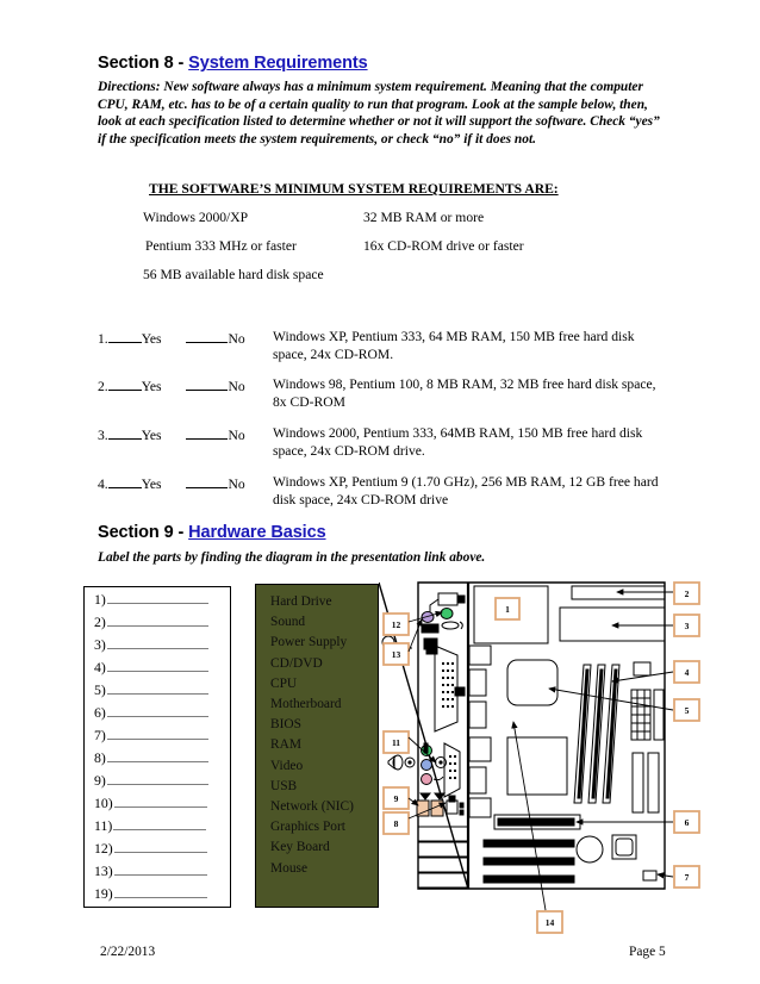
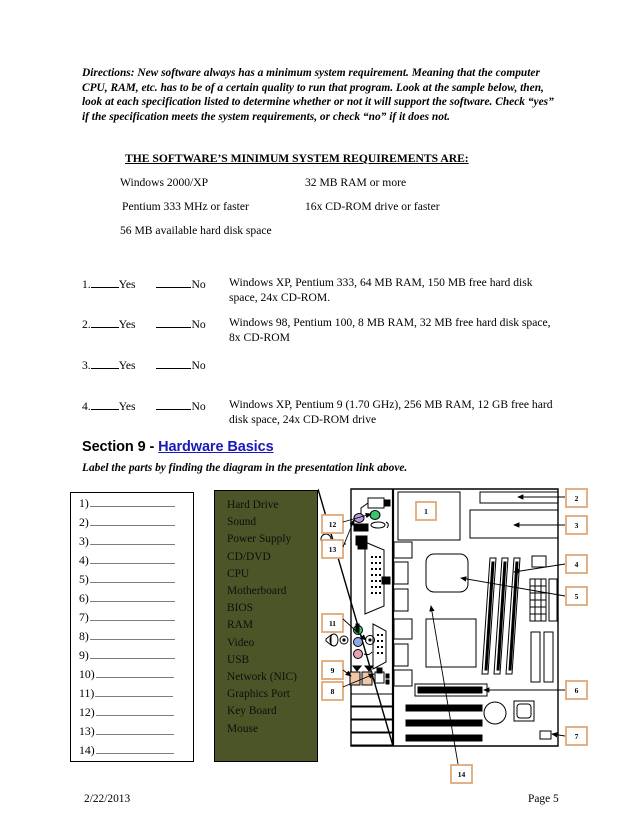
- Section 8 - System Requirements
  Directions: New software always has a minimum system requirement. Meaning that the computer CPU, RAM, etc. has to be of a certain quality to run that program. Look at the sample below, then, look at each specification listed to determine whether or not it will support the software. Check “yes” if the specification meets the system requirements, or check “no” if it does not.
  THE SOFTWARE’S MINIMUM SYSTEM REQUIREMENTS ARE:
  Windows 2000/XP
  32 MB RAM or more
  Pentium 333 MHz or faster
  16x CD-ROM drive or faster
  56 MB available hard disk space
  1. Yes No
  Windows XP, Pentium 333, 64 MB RAM, 150 MB free hard disk space, 24x CD-ROM.
  2. Yes No
  Windows 98, Pentium 100, 8 MB RAM, 32 MB free hard disk space, 8x CD-ROM
  3. Yes No
- Windows 2000, Pentium 333, 64MB RAM, 150 MB free hard disk space, 24x CD-ROM drive.
  4. Yes No
  Windows XP, Pentium 9 (1.70 GHz), 256 MB RAM, 12 GB free hard disk space, 24x CD-ROM drive
  Section 9 - Hardware Basics
  Label the parts by finding the diagram in the presentation link above.
  1)
  2)
  3)
  4)
  5)
  6)
  7)
  8)
  9)
  10)
  11)
  12)
  13)
- 19)
+ 14)
  Hard Drive
  Sound
  Power Supply
  CD/DVD
  CPU
  Motherboard
  BIOS
  RAM
  Video
  USB
  Network (NIC)
  Graphics Port
  Key Board
  Mouse
  1
  2
  3
  4
  5
  6
  7
  8
  9
  11
  12
  13
  14
  2/22/2013
  Page 5
